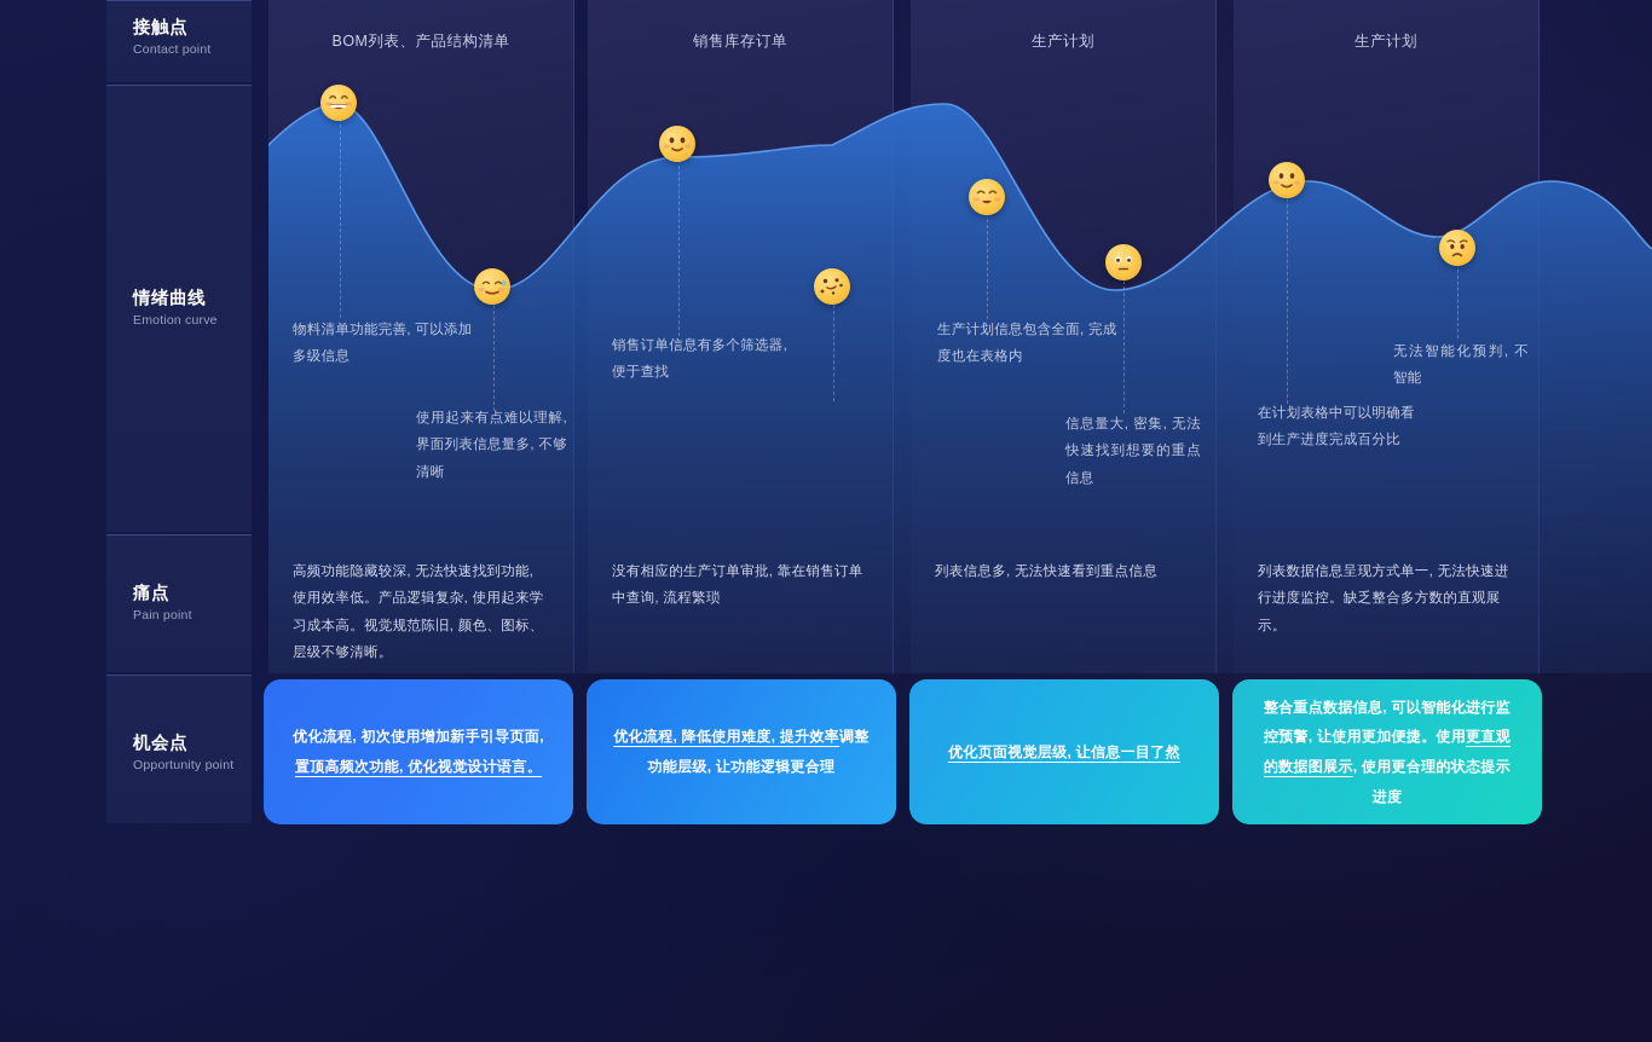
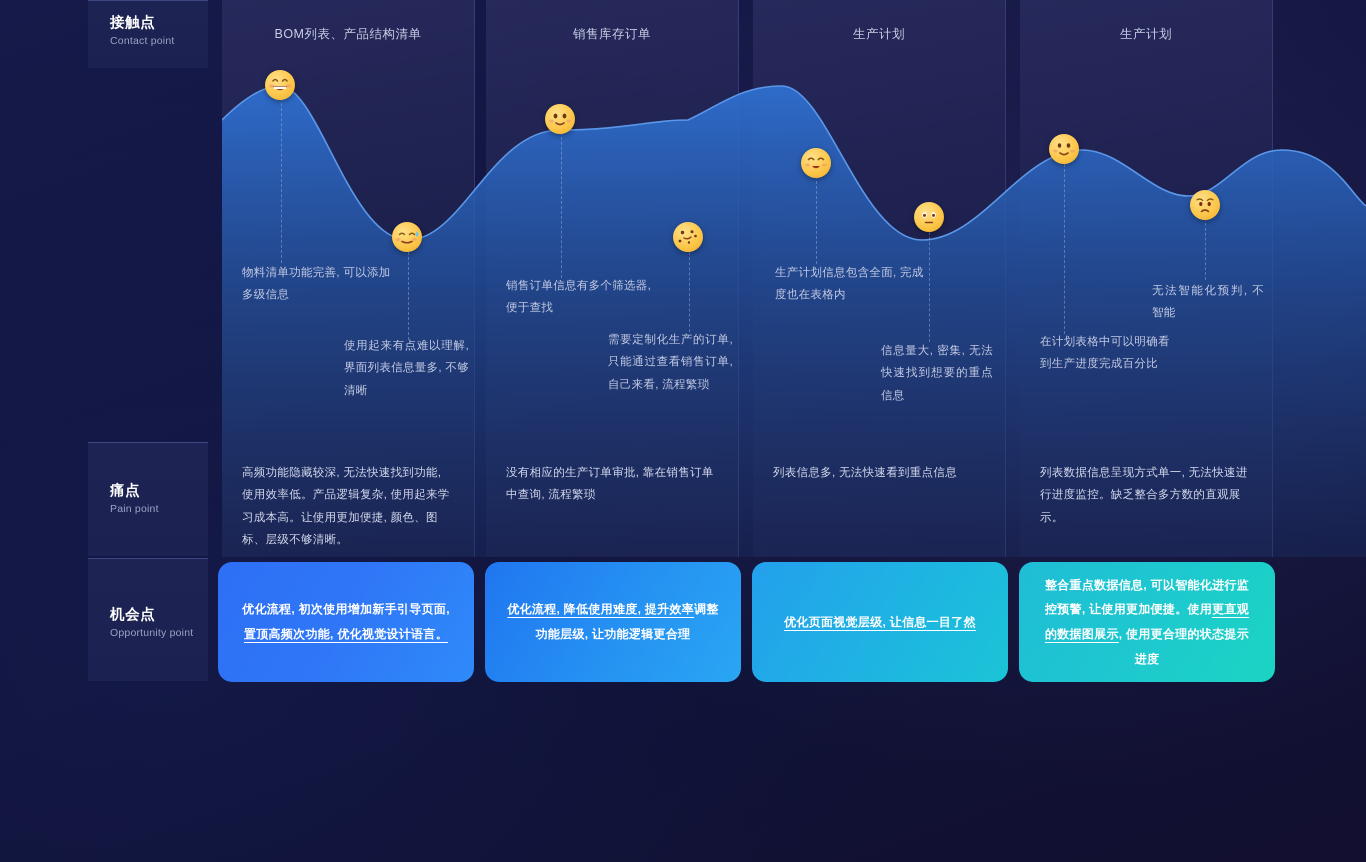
  接触点
  Contact point
- 情绪曲线
- Emotion curve
  痛点
  Pain point
  机会点
  Opportunity point
  BOM列表、产品结构清单
  物料清单功能完善, 可以添加多级信息
  使用起来有点难以理解, 界面列表信息量多, 不够清晰
- 高频功能隐藏较深, 无法快速找到功能, 使用效率低。产品逻辑复杂, 使用起来学习成本高。视觉规范陈旧, 颜色、图标、层级不够清晰。
+ 高频功能隐藏较深, 无法快速找到功能, 使用效率低。产品逻辑复杂, 使用起来学习成本高。让使用更加便捷, 颜色、图标、层级不够清晰。
  销售库存订单
  销售订单信息有多个筛选器, 便于查找
+ 需要定制化生产的订单, 只能通过查看销售订单, 自己来看, 流程繁琐
  没有相应的生产订单审批, 靠在销售订单中查询, 流程繁琐
  生产计划
  生产计划信息包含全面, 完成度也在表格内
  信息量大, 密集, 无法快速找到想要的重点信息
  列表信息多, 无法快速看到重点信息
  生产计划
  在计划表格中可以明确看到生产进度完成百分比
  无法智能化预判, 不智能
  列表数据信息呈现方式单一, 无法快速进行进度监控。缺乏整合多方数的直观展示。
  优化流程, 初次使用增加新手引导页面, 置顶高频次功能, 优化视觉设计语言。
  优化流程, 降低使用难度, 提升效率调整功能层级, 让功能逻辑更合理
  优化页面视觉层级, 让信息一目了然
  整合重点数据信息, 可以智能化进行监控预警, 让使用更加便捷。使用更直观的数据图展示, 使用更合理的状态提示进度
